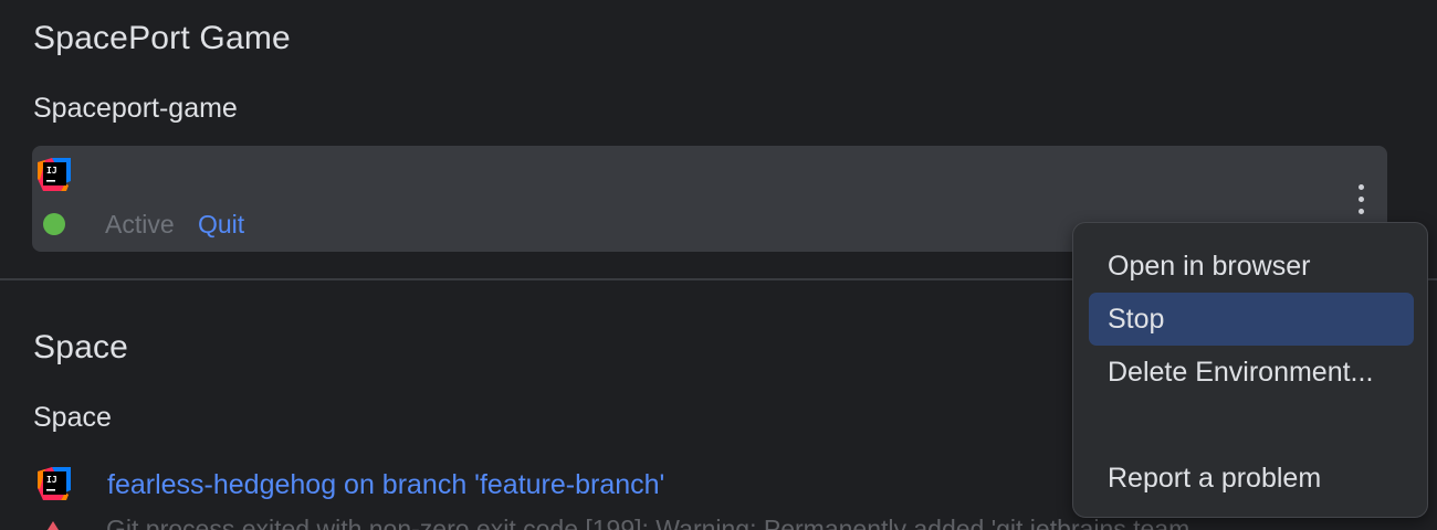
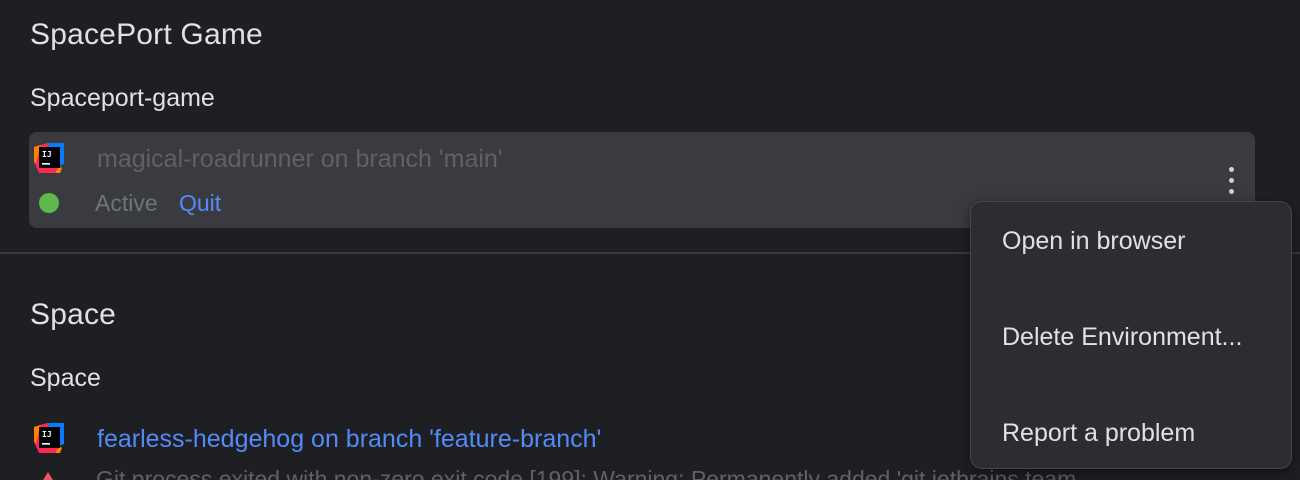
  SpacePort Game
  Spaceport-game
  IJ
+ magical-roadrunner on branch 'main'
  Active
  Quit
  Space
  Space
  IJ
  fearless-hedgehog on branch 'feature-branch'
  Git process exited with non-zero exit code [199]: Warning: Permanently added 'git.jetbrains.team
  Open in browser
- Stop
  Delete Environment...
  Report a problem
